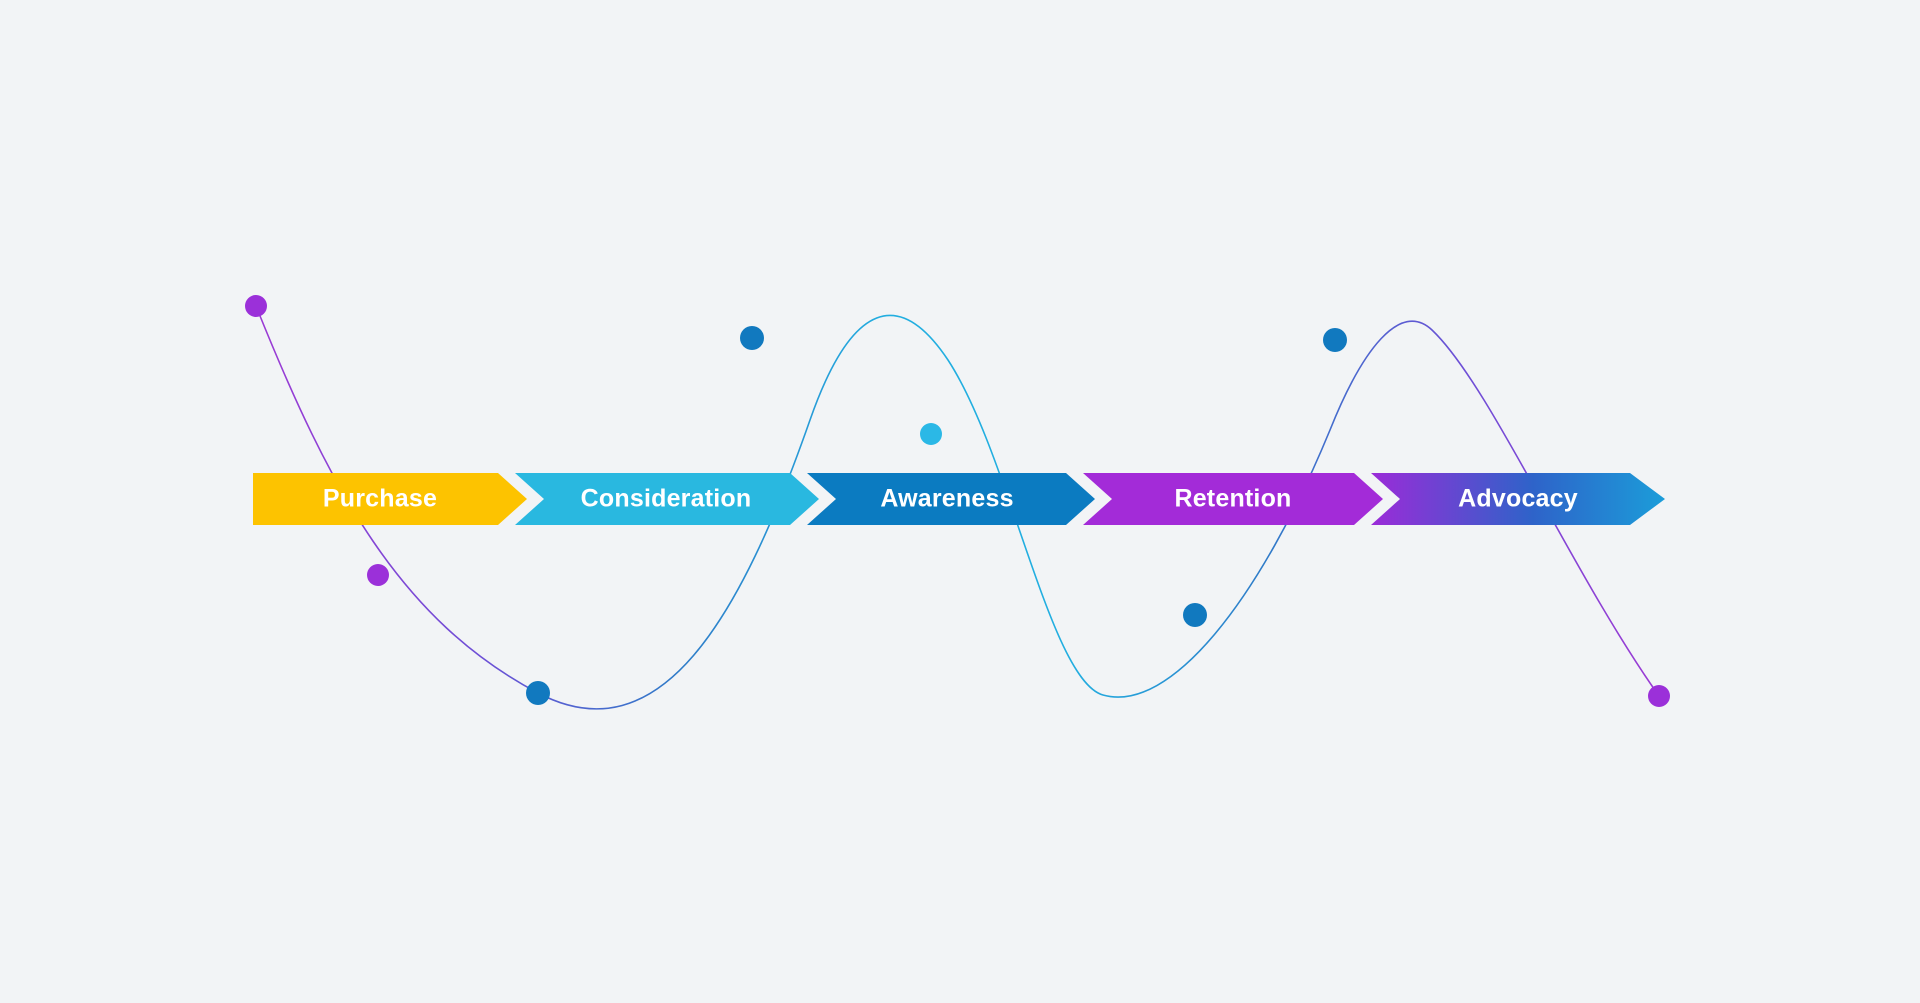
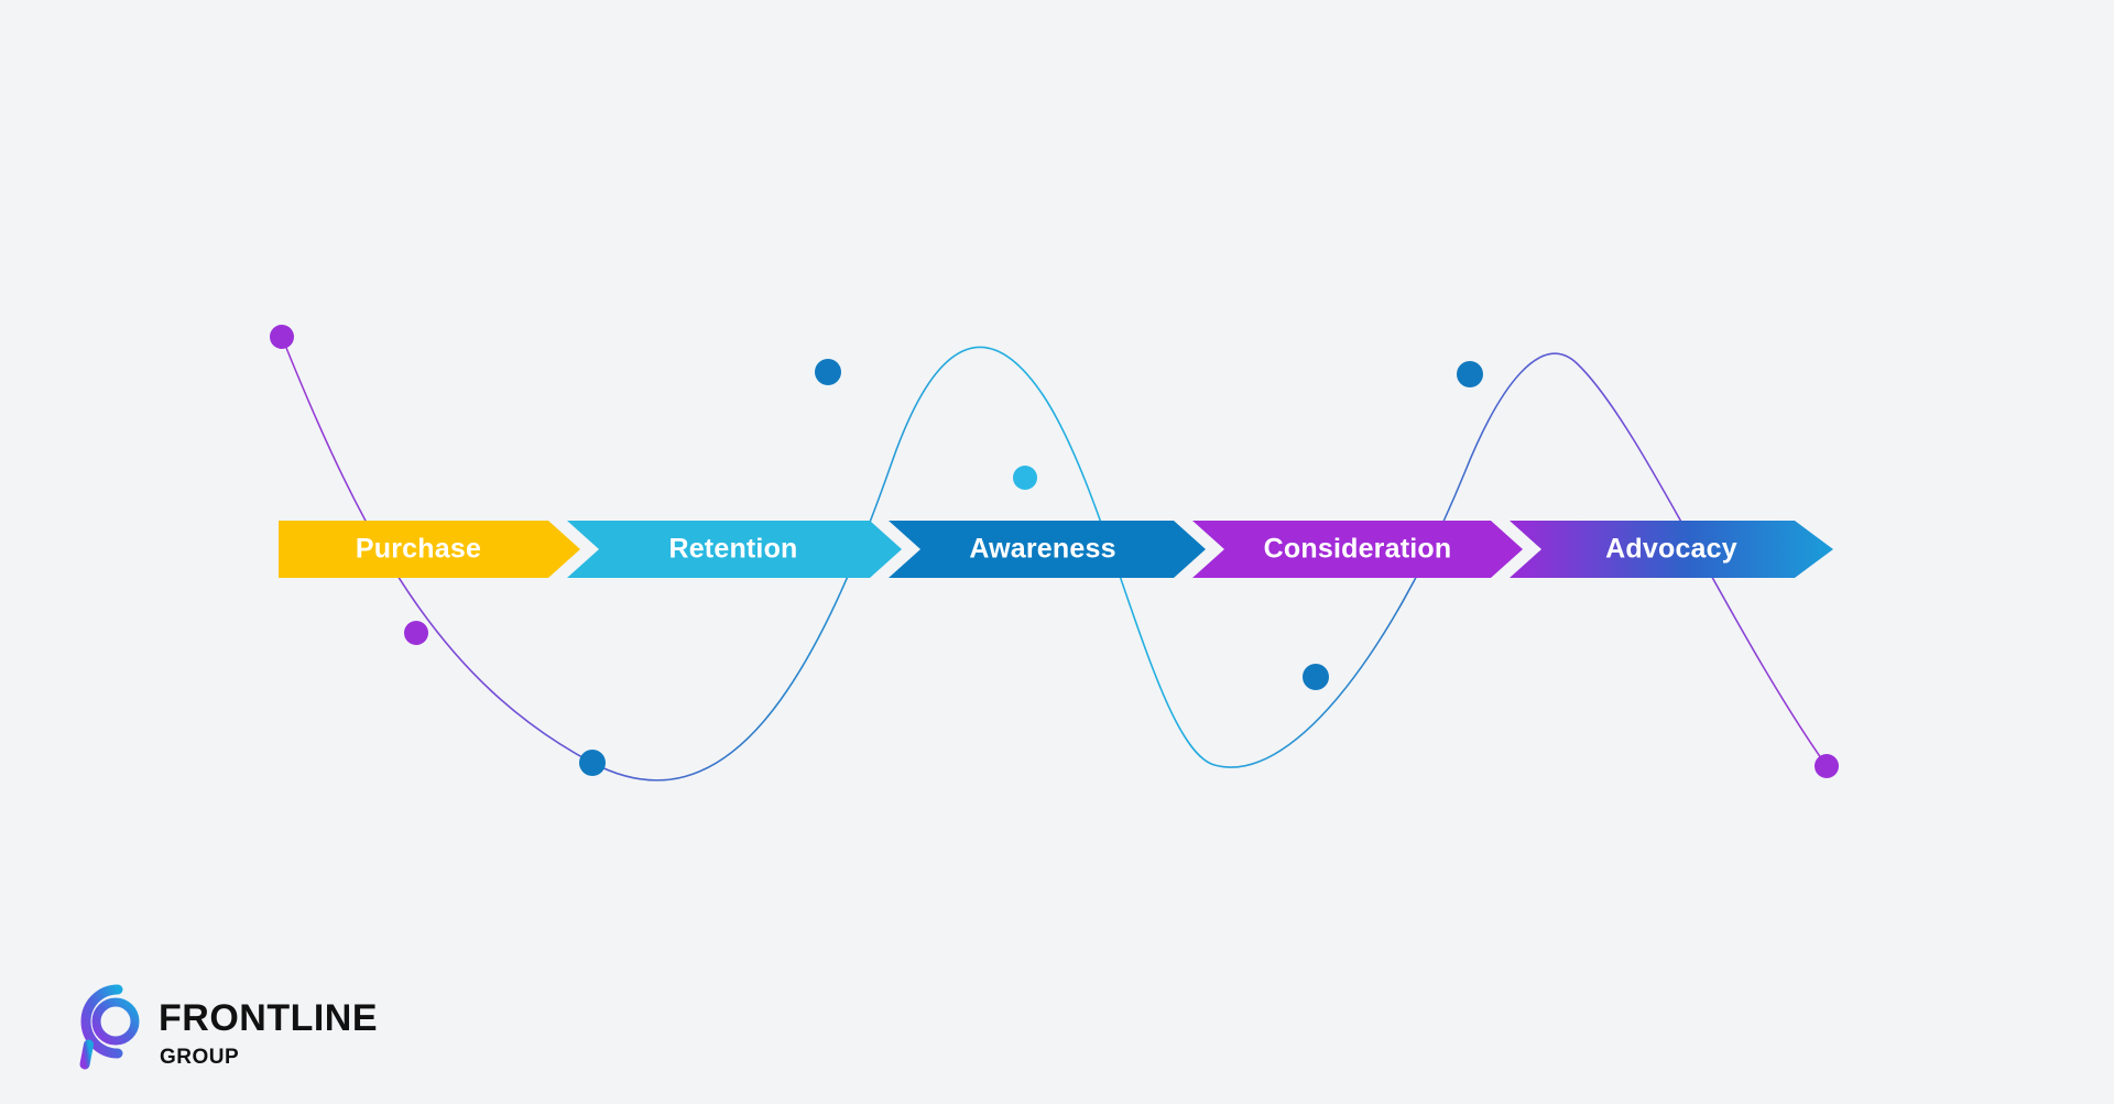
  Purchase
- Consideration
+ Retention
  Awareness
- Retention
+ Consideration
  Advocacy
+ FRONTLINE
+ GROUP
